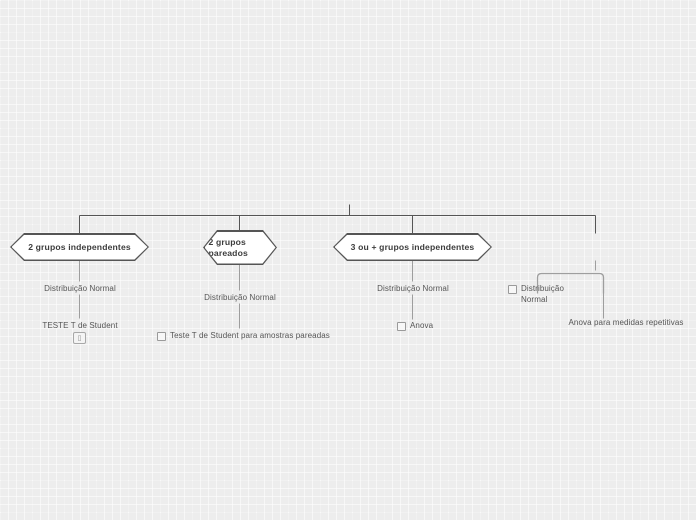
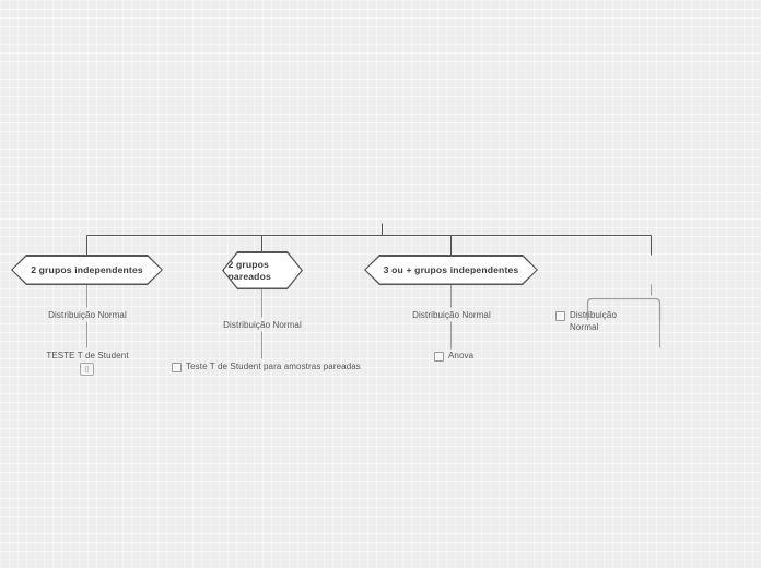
  2 grupos independentes
  2 grupos pareados
  3 ou + grupos independentes
  Distribuição Normal
  TESTE T de Student
  Distribuição Normal
  Teste T de Student para amostras pareadas
  Distribuição Normal
  Anova
  Distribuição Normal
- Anova para medidas repetitivas
